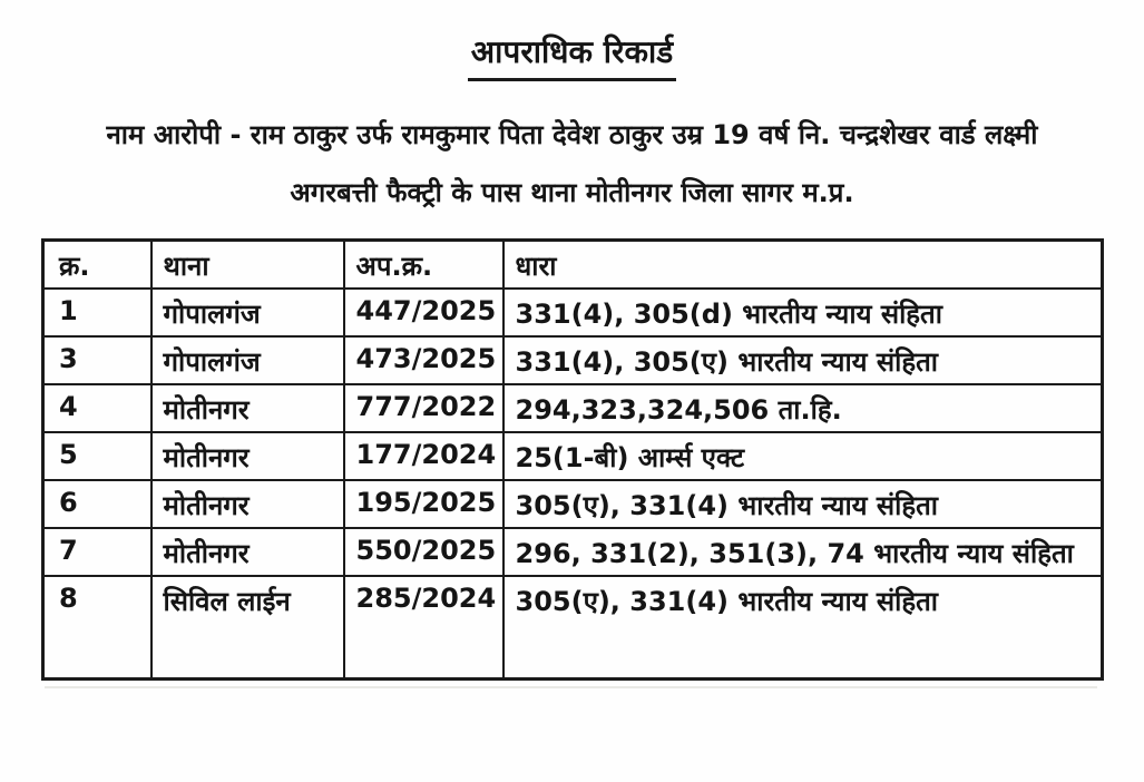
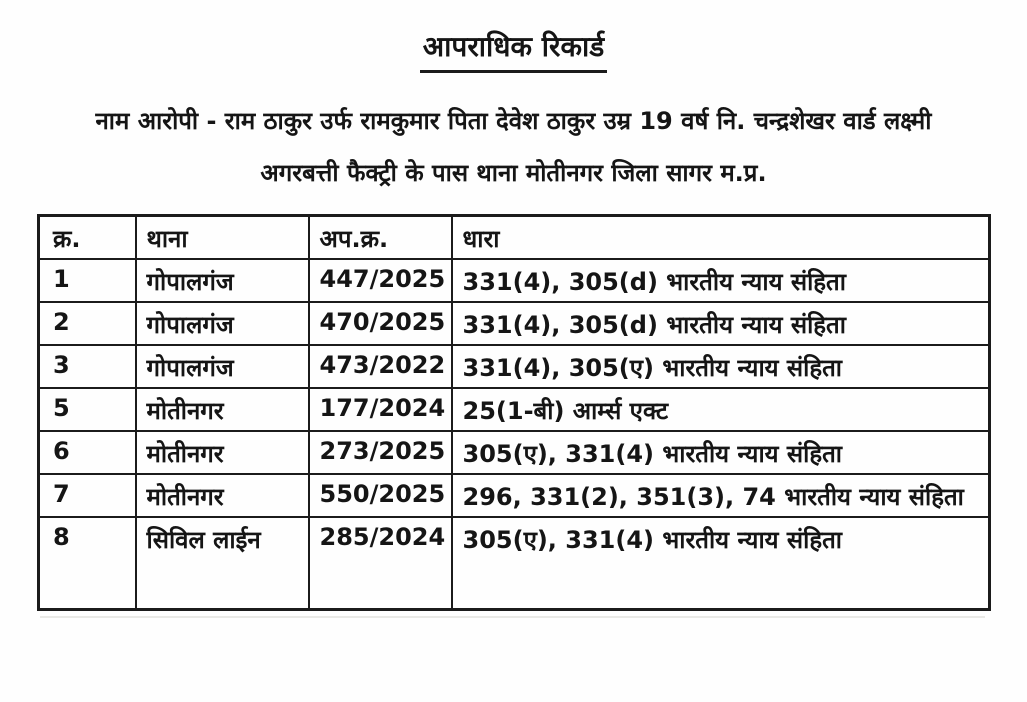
  आपराधिक रिकार्ड
  नाम आरोपी - राम ठाकुर उर्फ रामकुमार पिता देवेश ठाकुर उम्र 19 वर्ष नि. चन्द्रशेखर वार्ड लक्ष्मी
  अगरबत्ती फैक्ट्री के पास थाना मोतीनगर जिला सागर म.प्र.
  क्र.	थाना	अप.क्र.	धारा
  1	गोपालगंज	447/2025	331(4), 305(d) भारतीय न्याय संहिता
+ 2	गोपालगंज	470/2025	331(4), 305(d) भारतीय न्याय संहिता
- 3	गोपालगंज	473/2025	331(4), 305(ए) भारतीय न्याय संहिता
+ 3	गोपालगंज	473/2022	331(4), 305(ए) भारतीय न्याय संहिता
- 4	मोतीनगर	777/2022	294,323,324,506 ता.हि.
  5	मोतीनगर	177/2024	25(1-बी) आर्म्स एक्ट
- 6	मोतीनगर	195/2025	305(ए), 331(4) भारतीय न्याय संहिता
+ 6	मोतीनगर	273/2025	305(ए), 331(4) भारतीय न्याय संहिता
  7	मोतीनगर	550/2025	296, 331(2), 351(3), 74 भारतीय न्याय संहिता
  8	सिविल लाईन	285/2024	305(ए), 331(4) भारतीय न्याय संहिता
